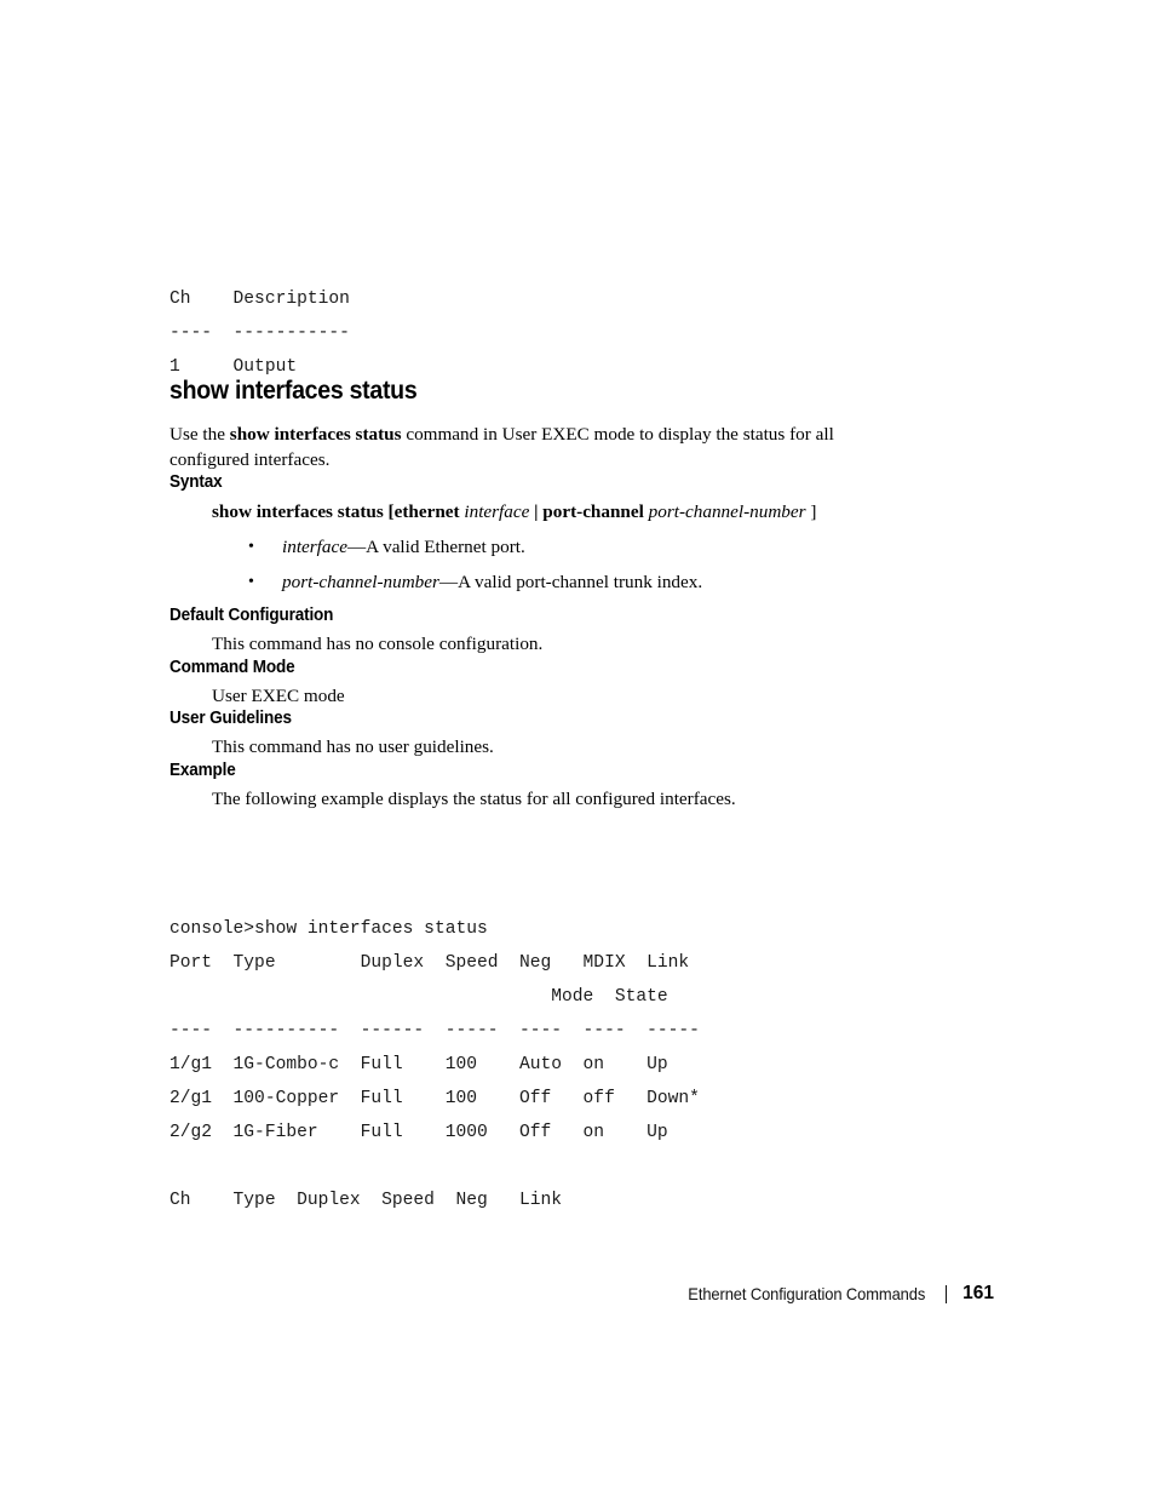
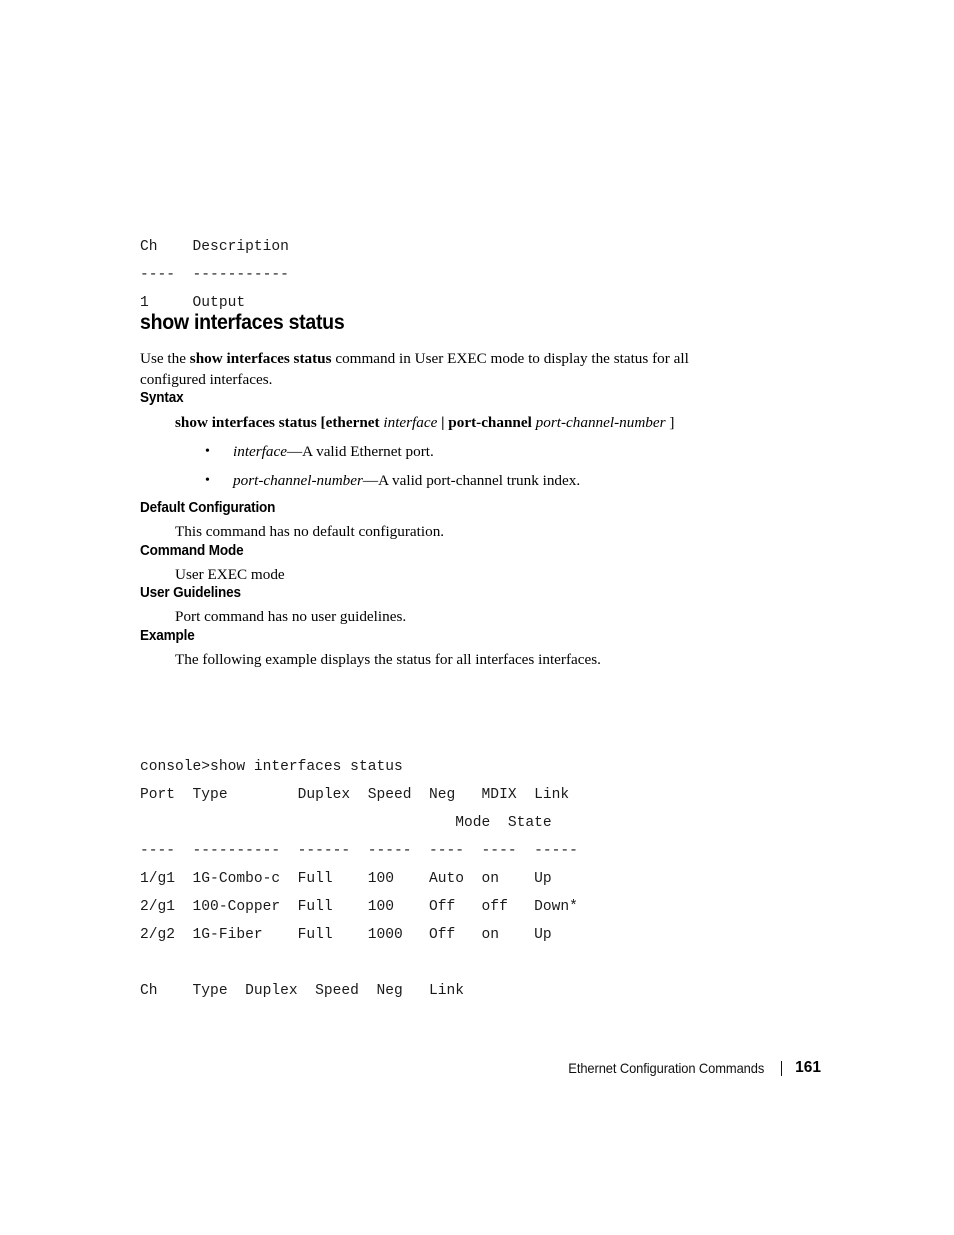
  Ch Description
  ---- -----------
  1 Output
  show interfaces status
  Use the show interfaces status command in User EXEC mode to display the status for all configured interfaces.
  Syntax
  show interfaces status [ethernet interface | port-channel port-channel-number ]
  •
  interface—A valid Ethernet port.
  •
  port-channel-number—A valid port-channel trunk index.
  Default Configuration
- This command has no console configuration.
+ This command has no default configuration.
  Command Mode
  User EXEC mode
  User Guidelines
- This command has no user guidelines.
+ Port command has no user guidelines.
  Example
- The following example displays the status for all configured interfaces.
+ The following example displays the status for all interfaces interfaces.
  console>show interfaces status
  Port Type Duplex Speed Neg MDIX Link
  Mode State
  ---- ---------- ------ ----- ---- ---- -----
  1/g1 1G-Combo-c Full 100 Auto on Up
  2/g1 100-Copper Full 100 Off off Down*
  2/g2 1G-Fiber Full 1000 Off on Up
  Ch Type Duplex Speed Neg Link
  Ethernet Configuration Commands
  161
